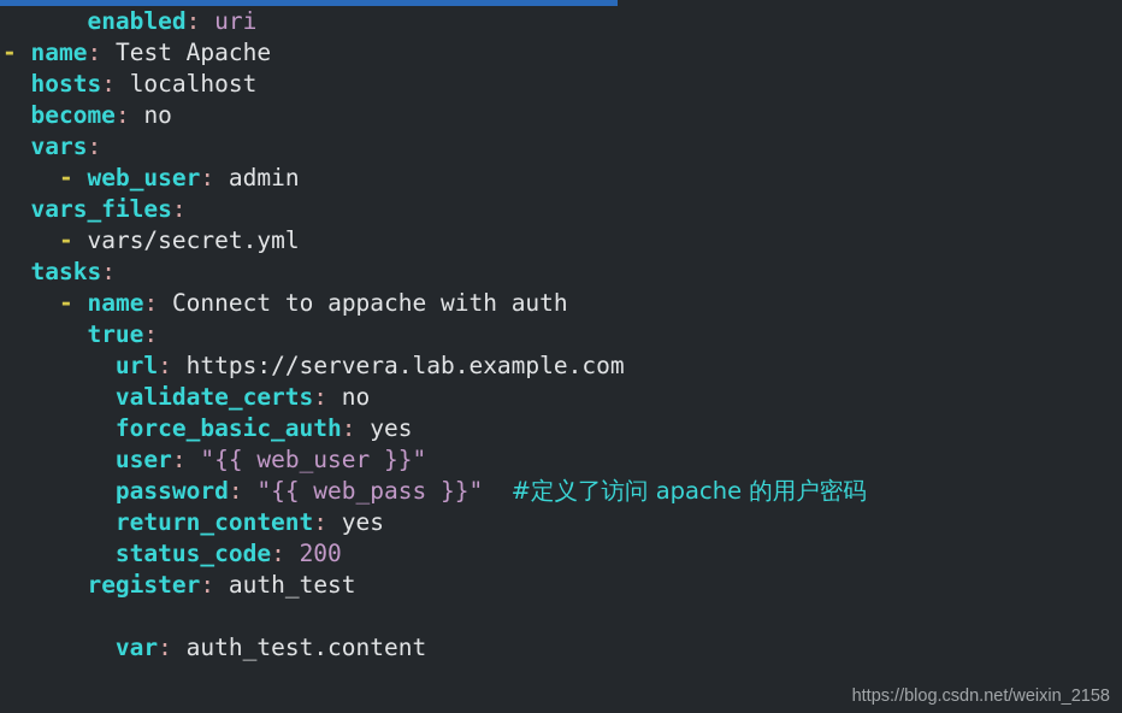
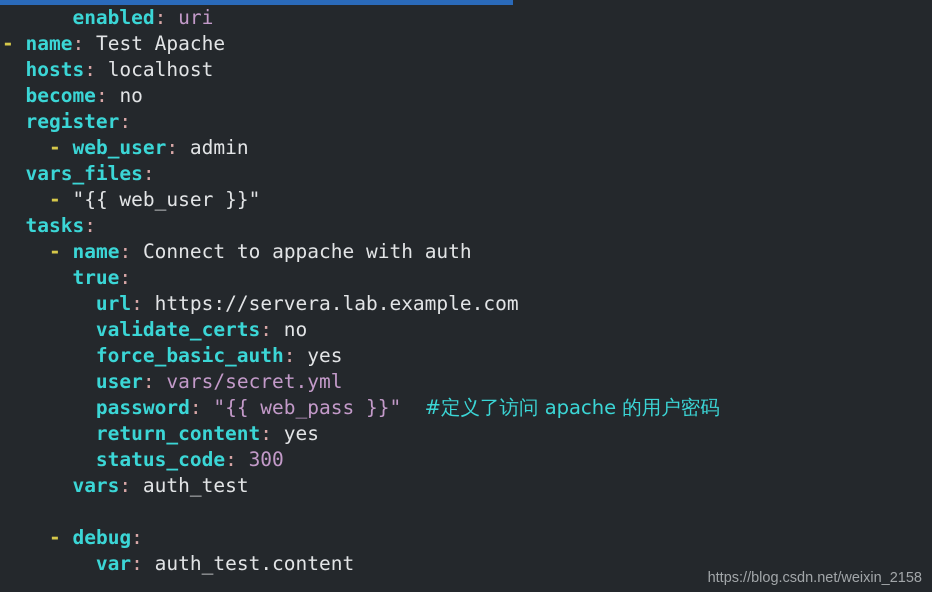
  enabled: uri
  - name: Test Apache
  hosts: localhost
  become: no
- vars:
+ register:
  - web_user: admin
  vars_files:
- - vars/secret.yml
+ - "{{ web_user }}"
  tasks:
  - name: Connect to appache with auth
  true:
  url: https://servera.lab.example.com
  validate_certs: no
  force_basic_auth: yes
- user: "{{ web_user }}"
+ user: vars/secret.yml
  password: "{{ web_pass }}" #定义了访问 apache 的用户密码
  return_content: yes
- status_code: 200
+ status_code: 300
- register: auth_test
+ vars: auth_test
+ - debug:
  var: auth_test.content
  https://blog.csdn.net/weixin_2158
